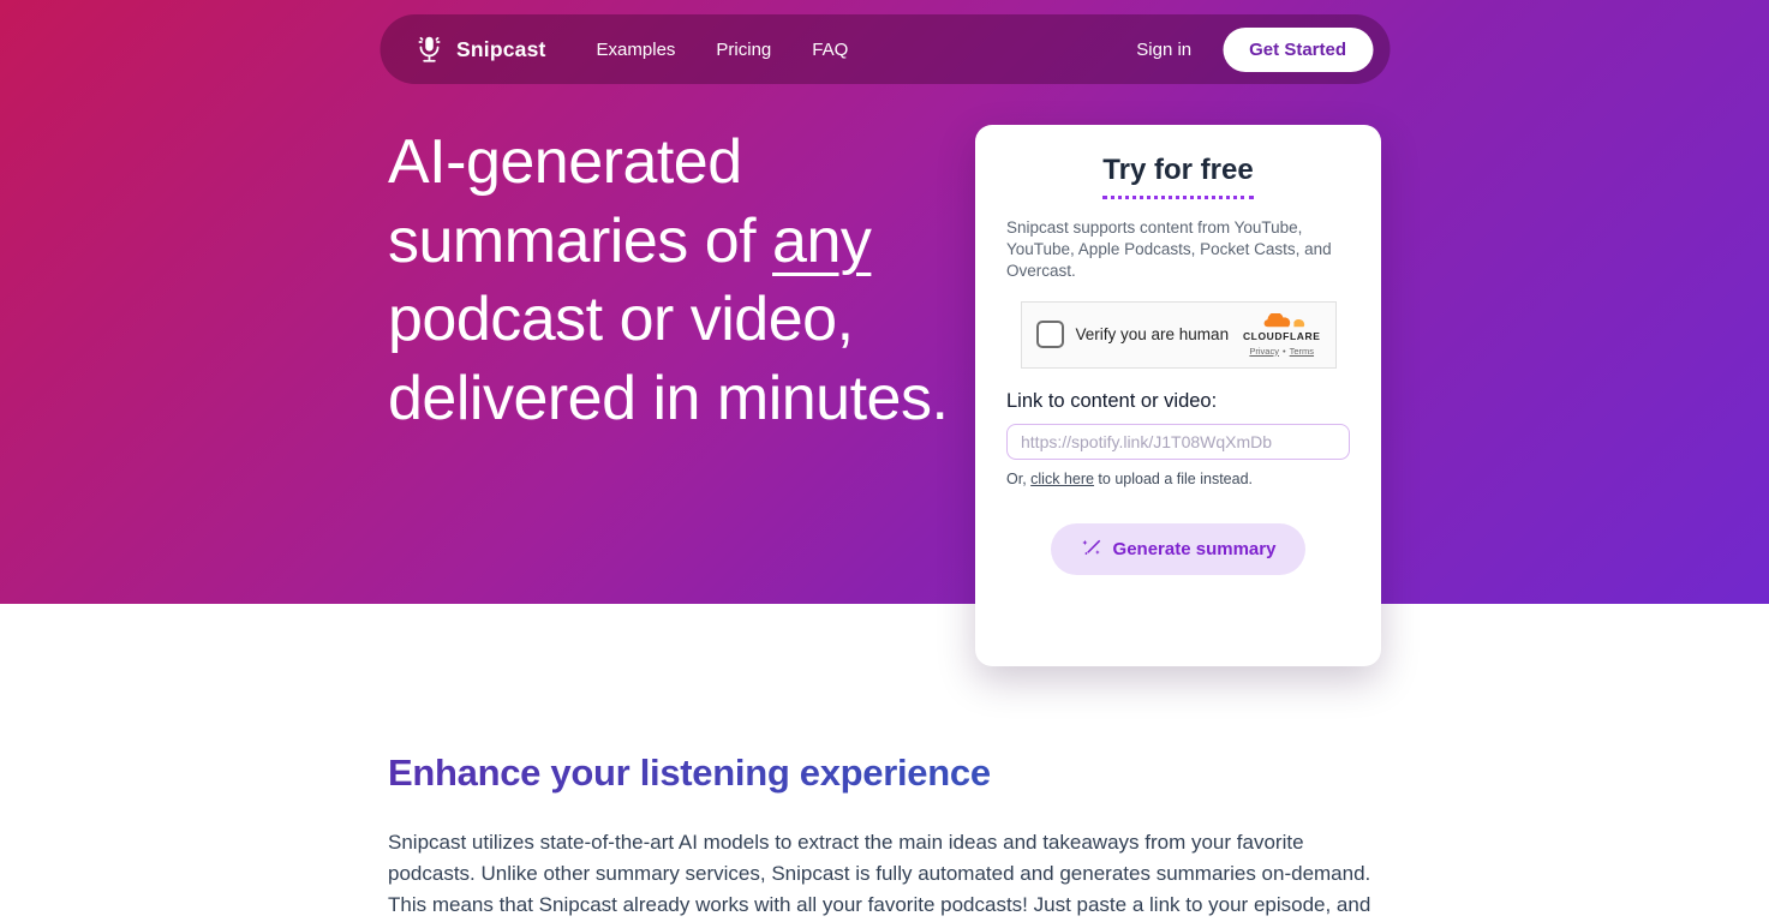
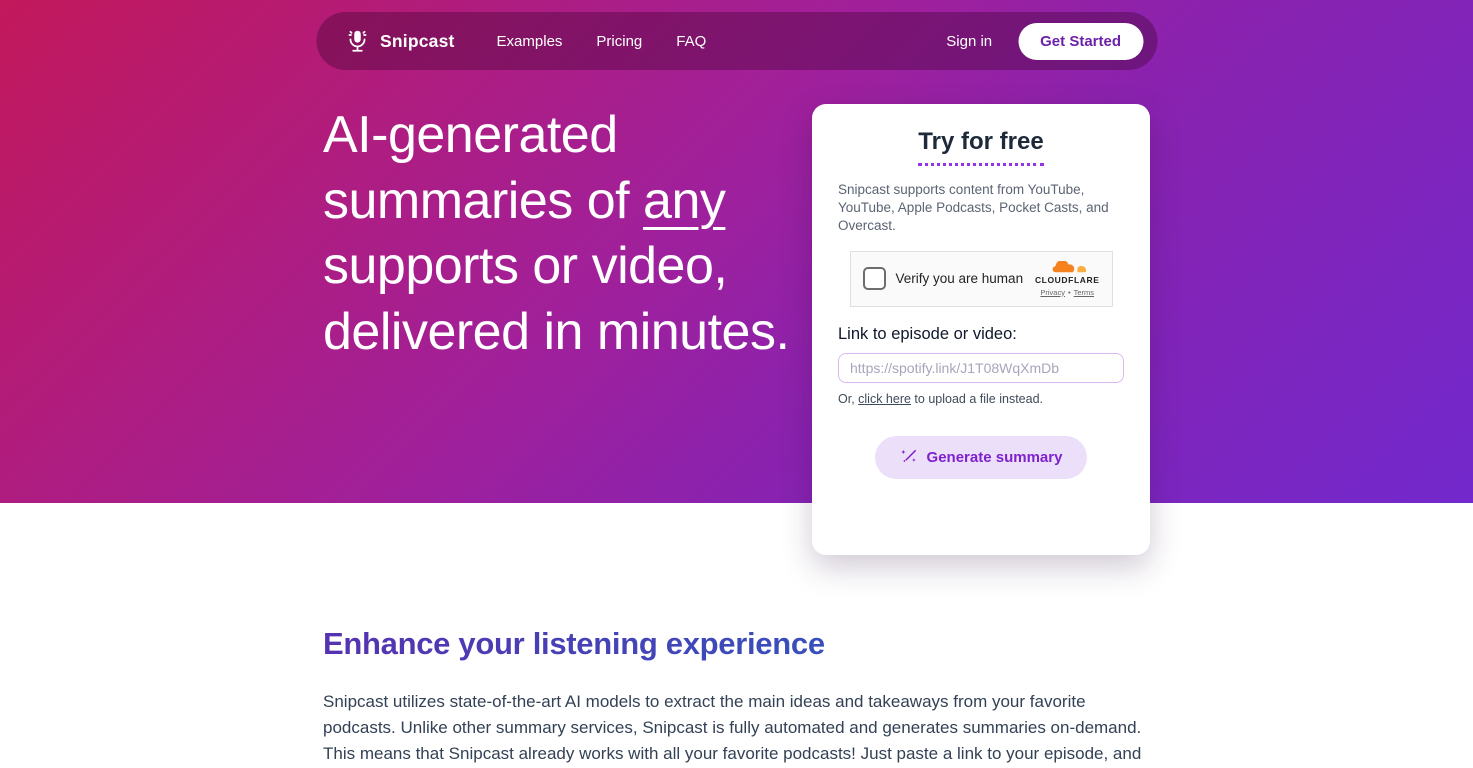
  Snipcast
  Examples
  Pricing
  FAQ
  Sign in
  Get Started
- AI-generated summaries of any podcast or video, delivered in minutes.
+ AI-generated summaries of any supports or video, delivered in minutes.
  Try for free
  Snipcast supports content from YouTube, YouTube, Apple Podcasts, Pocket Casts, and Overcast.
  Verify you are human
  CLOUDFLARE
  Privacy • Terms
- Link to content or video:
+ Link to episode or video:
  https://spotify.link/J1T08WqXmDb
  Or, click here to upload a file instead.
  Generate summary
  Enhance your listening experience
  Snipcast utilizes state-of-the-art AI models to extract the main ideas and takeaways from your favorite podcasts. Unlike other summary services, Snipcast is fully automated and generates summaries on-demand. This means that Snipcast already works with all your favorite podcasts! Just paste a link to your episode, and
